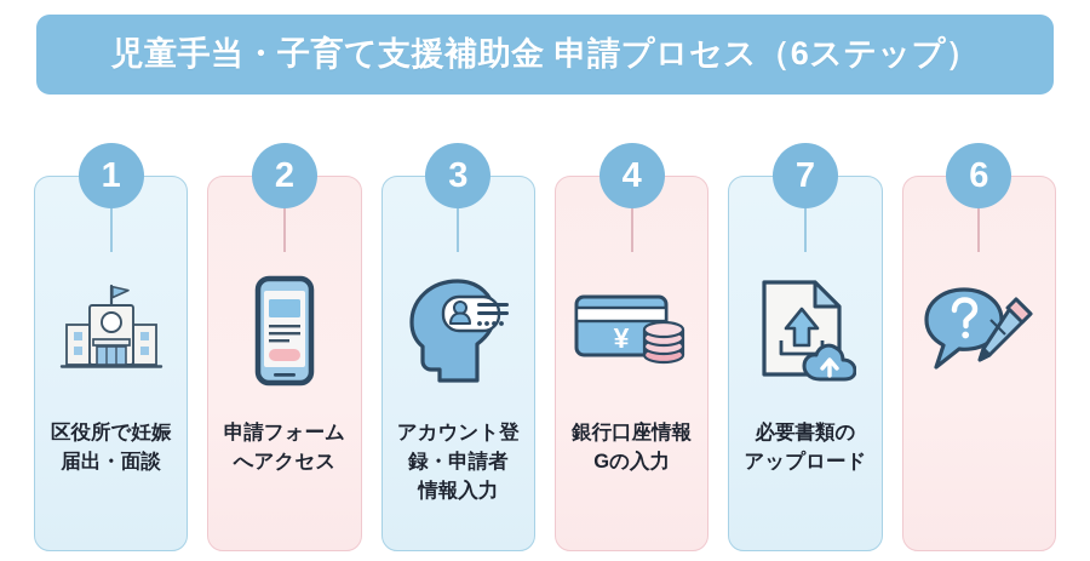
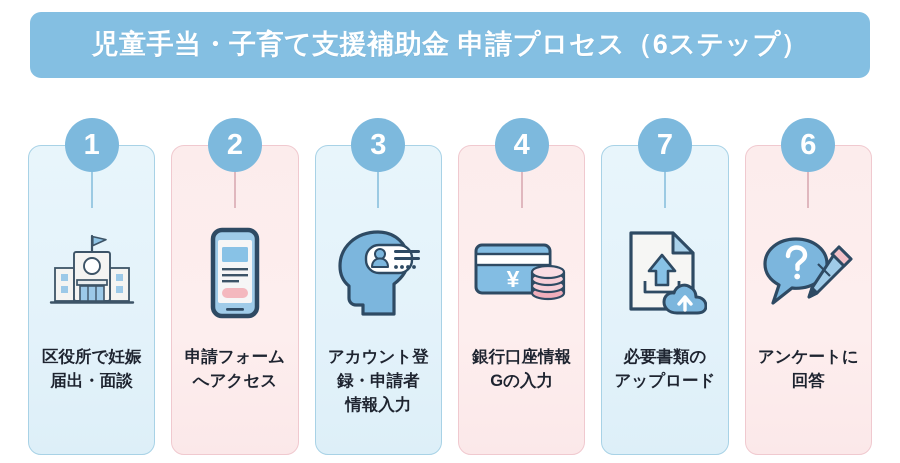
  児童手当・子育て支援補助金 申請プロセス（6ステップ）
  1
  区役所で妊娠
  届出・面談
  2
  申請フォーム
  へアクセス
  3
  アカウント登
  録・申請者
  情報入力
  4
  ¥
  銀行口座情報
  Gの入力
  7
  必要書類の
  アップロード
  6
+ アンケートに
+ 回答
